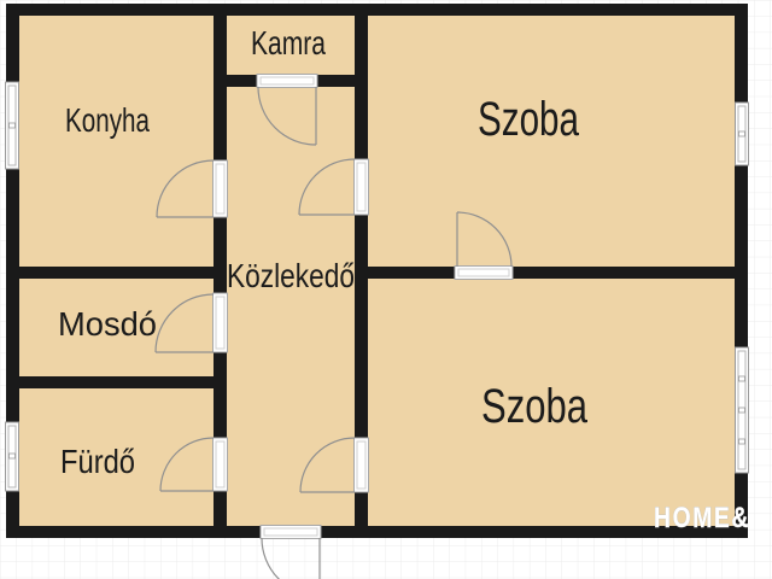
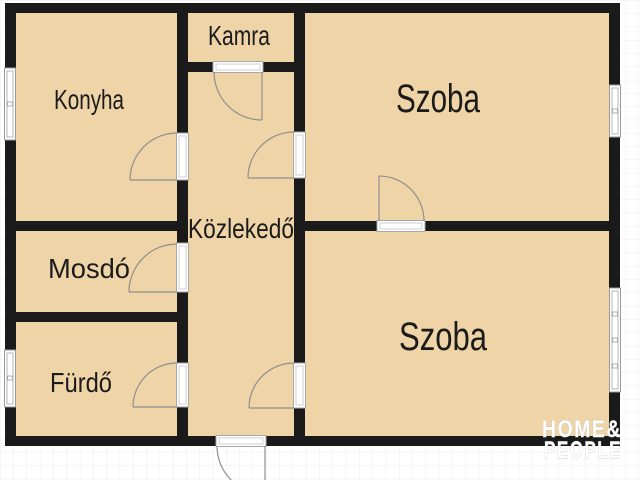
  Konyha
  Kamra
  Szoba
  Közlekedő
  Mosdó
  Fürdő
  Szoba
  HOME&
+ PEOPLE
